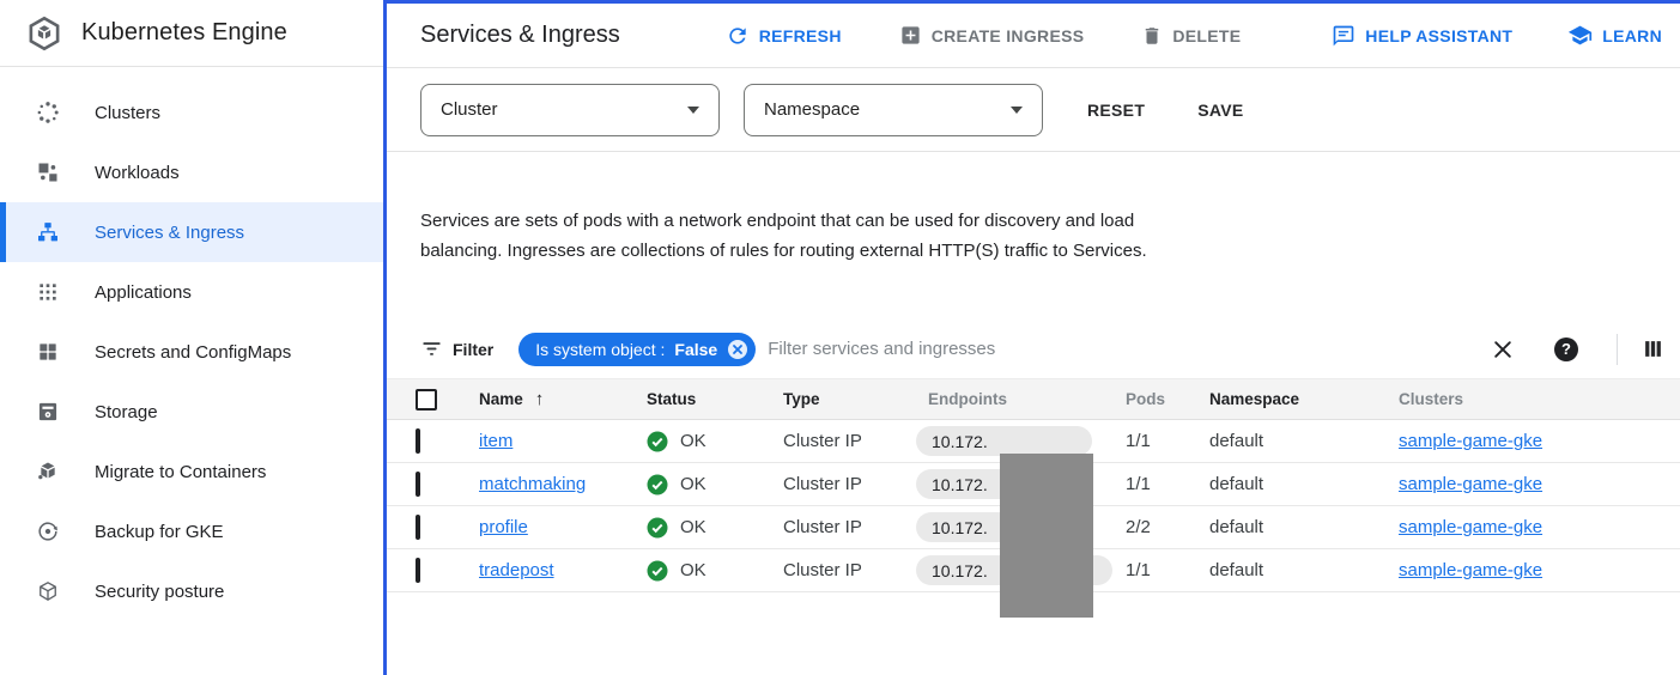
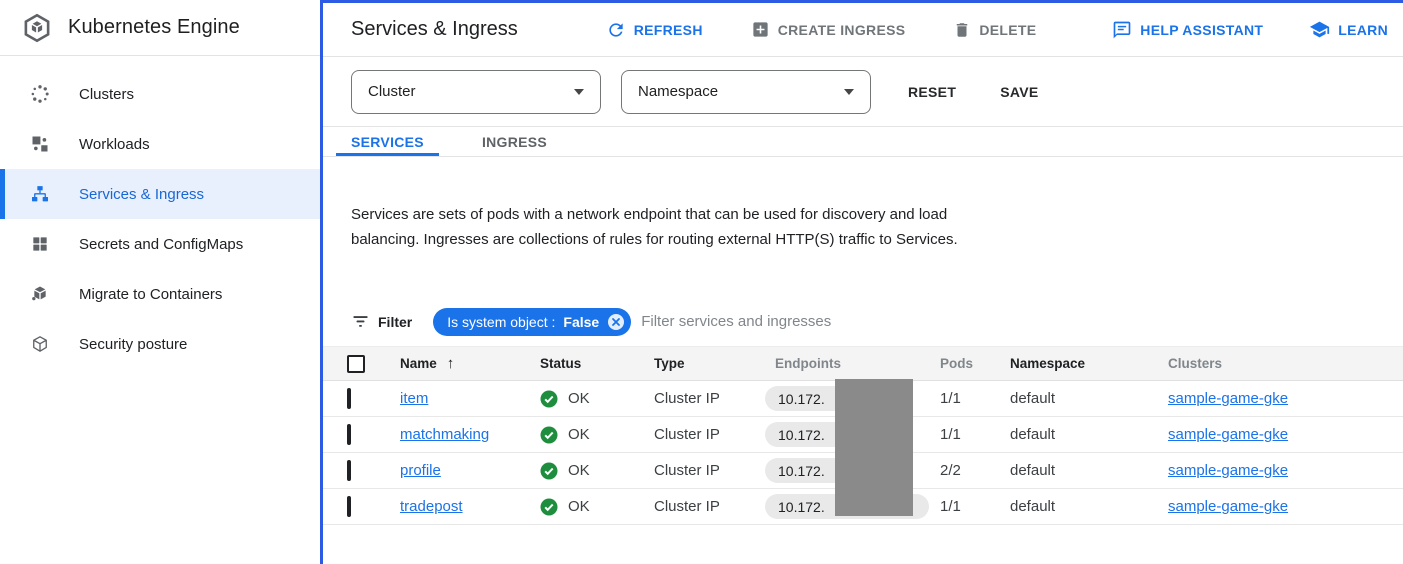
  Kubernetes Engine
  Clusters
  Workloads
  Services & Ingress
- Applications
  Secrets and ConfigMaps
- Storage
  Migrate to Containers
- Backup for GKE
  Security posture
  Services & Ingress
  REFRESH
  CREATE INGRESS
  DELETE
  HELP ASSISTANT
  LEARN
  Cluster
  Namespace
  RESET
  SAVE
+ SERVICES
+ INGRESS
  Services are sets of pods with a network endpoint that can be used for discovery and load balancing. Ingresses are collections of rules for routing external HTTP(S) traffic to Services.
  Filter
  Is system object :
  False
  Filter services and ingresses
- ?
  Name
  ↑
  Status
  Type
  Endpoints
  Pods
  Namespace
  Clusters
  item
  OK
  Cluster IP
  10.172.
  1/1
  default
  sample-game-gke
  matchmaking
  OK
  Cluster IP
  10.172.
  1/1
  default
  sample-game-gke
  profile
  OK
  Cluster IP
  10.172.
  2/2
  default
  sample-game-gke
  tradepost
  OK
  Cluster IP
  10.172.
  1/1
  default
  sample-game-gke
